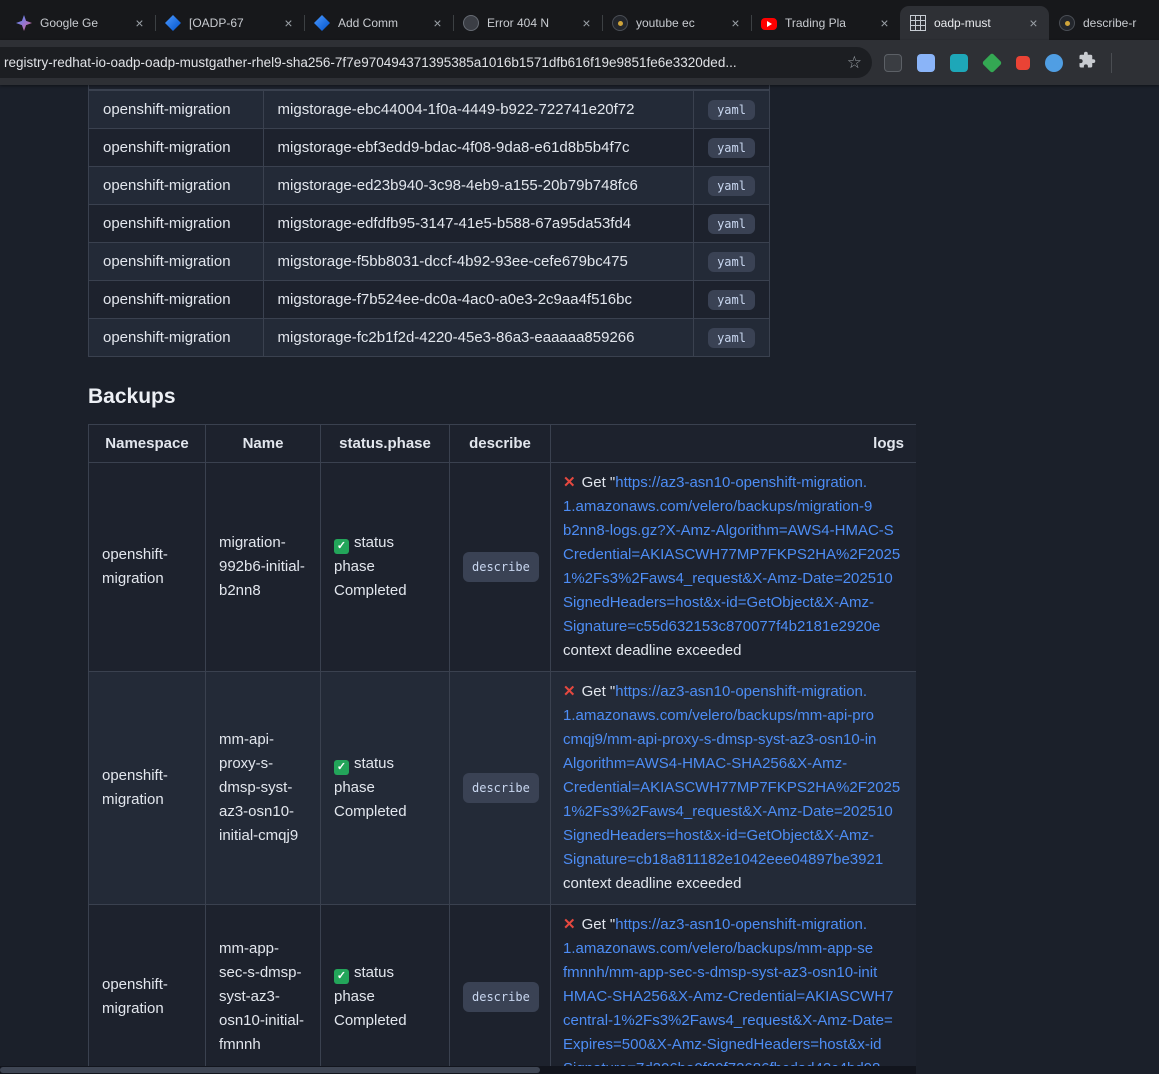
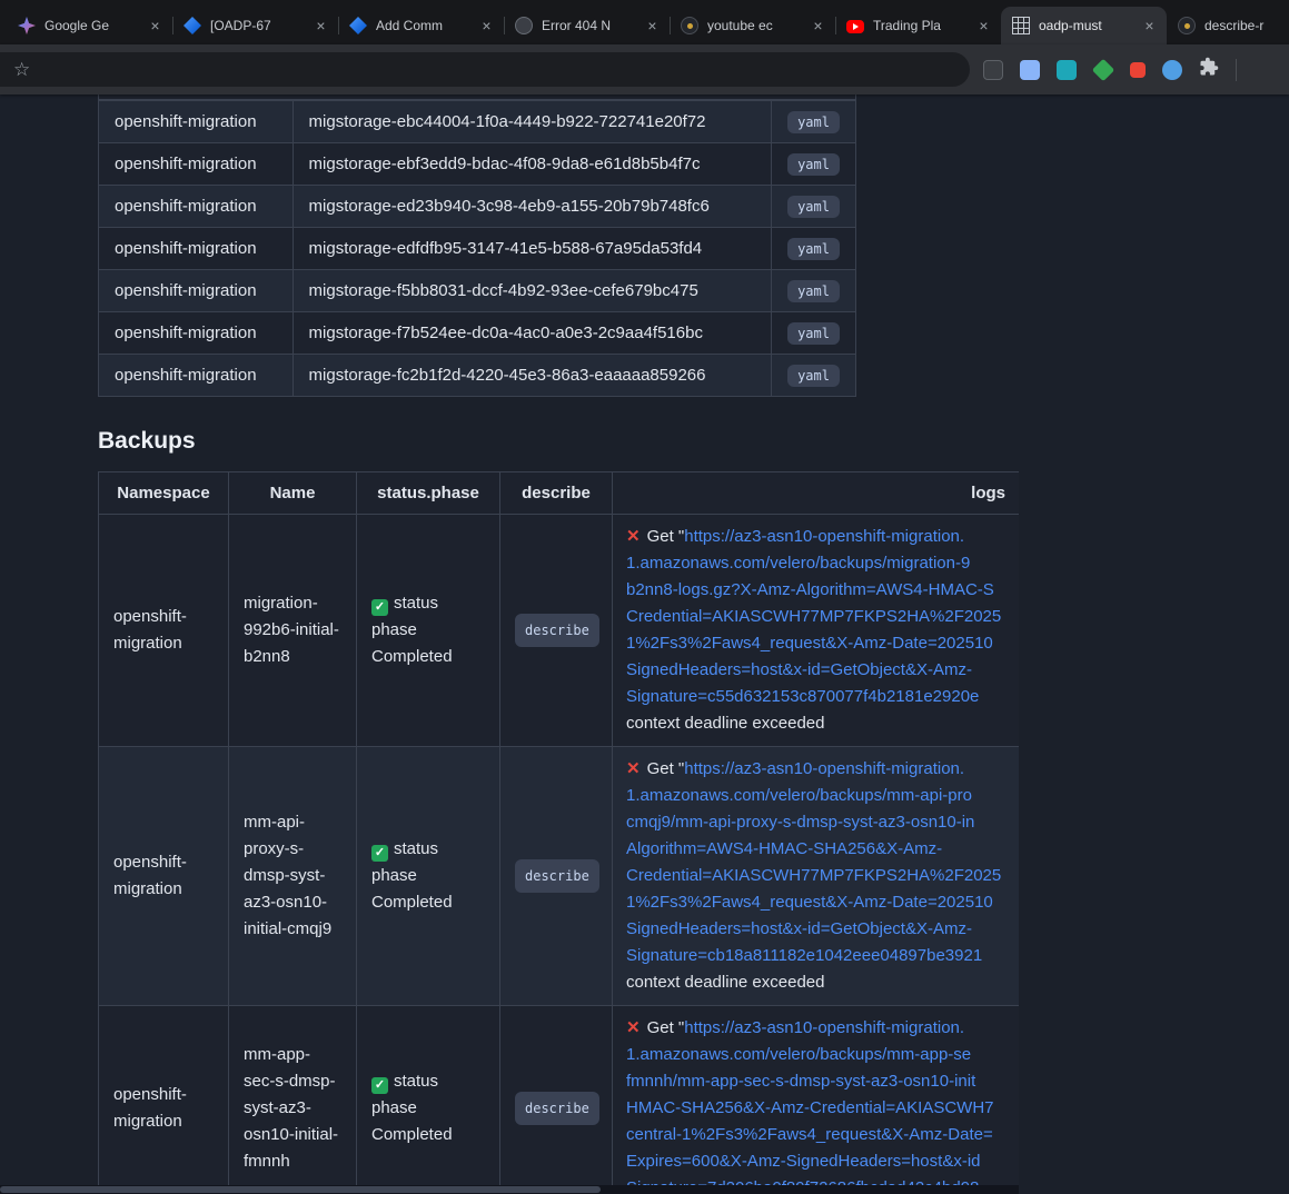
  Google Ge
  ×
  [OADP-67
  ×
  Add Comm
  ×
  Error 404 N
  ×
  youtube ec
  ×
  Trading Pla
  ×
  oadp-must
  ×
  describe-r
- registry-redhat-io-oadp-oadp-mustgather-rhel9-sha256-7f7e970494371395385a1016b1571dfb616f19e9851fe6e3320ded...
  ☆
  openshift-migration	migstorage-ebc44004-1f0a-4449-b922-722741e20f72	yaml
  openshift-migration	migstorage-ebf3edd9-bdac-4f08-9da8-e61d8b5b4f7c	yaml
  openshift-migration	migstorage-ed23b940-3c98-4eb9-a155-20b79b748fc6	yaml
  openshift-migration	migstorage-edfdfb95-3147-41e5-b588-67a95da53fd4	yaml
  openshift-migration	migstorage-f5bb8031-dccf-4b92-93ee-cefe679bc475	yaml
  openshift-migration	migstorage-f7b524ee-dc0a-4ac0-a0e3-2c9aa4f516bc	yaml
  openshift-migration	migstorage-fc2b1f2d-4220-45e3-86a3-eaaaaa859266	yaml
  Backups
  Namespace	Name	status.phase	describe	logs
  openshift-migration	migration-992b6-initial-b2nn8	✓ status phase Completed	describe	✕ Get "https://az3-asn10-openshift-migration. 1.amazonaws.com/velero/backups/migration-9 b2nn8-logs.gz?X-Amz-Algorithm=AWS4-HMAC-S Credential=AKIASCWH77MP7FKPS2HA%2F2025 1%2Fs3%2Faws4_request&X-Amz-Date=202510 SignedHeaders=host&x-id=GetObject&X-Amz- Signature=c55d632153c870077f4b2181e2920e context deadline exceeded
  openshift-migration	mm-api-proxy-s-dmsp-syst-az3-osn10-initial-cmqj9	✓ status phase Completed	describe	✕ Get "https://az3-asn10-openshift-migration. 1.amazonaws.com/velero/backups/mm-api-pro cmqj9/mm-api-proxy-s-dmsp-syst-az3-osn10-in Algorithm=AWS4-HMAC-SHA256&X-Amz- Credential=AKIASCWH77MP7FKPS2HA%2F2025 1%2Fs3%2Faws4_request&X-Amz-Date=202510 SignedHeaders=host&x-id=GetObject&X-Amz- Signature=cb18a811182e1042eee04897be3921 context deadline exceeded
- openshift-migration	mm-app-sec-s-dmsp-syst-az3-osn10-initial-fmnnh	✓ status phase Completed	describe	✕ Get "https://az3-asn10-openshift-migration. 1.amazonaws.com/velero/backups/mm-app-se fmnnh/mm-app-sec-s-dmsp-syst-az3-osn10-init HMAC-SHA256&X-Amz-Credential=AKIASCWH7 central-1%2Fs3%2Faws4_request&X-Amz-Date= Expires=500&X-Amz-SignedHeaders=host&x-id
+ openshift-migration	mm-app-sec-s-dmsp-syst-az3-osn10-initial-fmnnh	✓ status phase Completed	describe	✕ Get "https://az3-asn10-openshift-migration. 1.amazonaws.com/velero/backups/mm-app-se fmnnh/mm-app-sec-s-dmsp-syst-az3-osn10-init HMAC-SHA256&X-Amz-Credential=AKIASCWH7 central-1%2Fs3%2Faws4_request&X-Amz-Date= Expires=600&X-Amz-SignedHeaders=host&x-id
